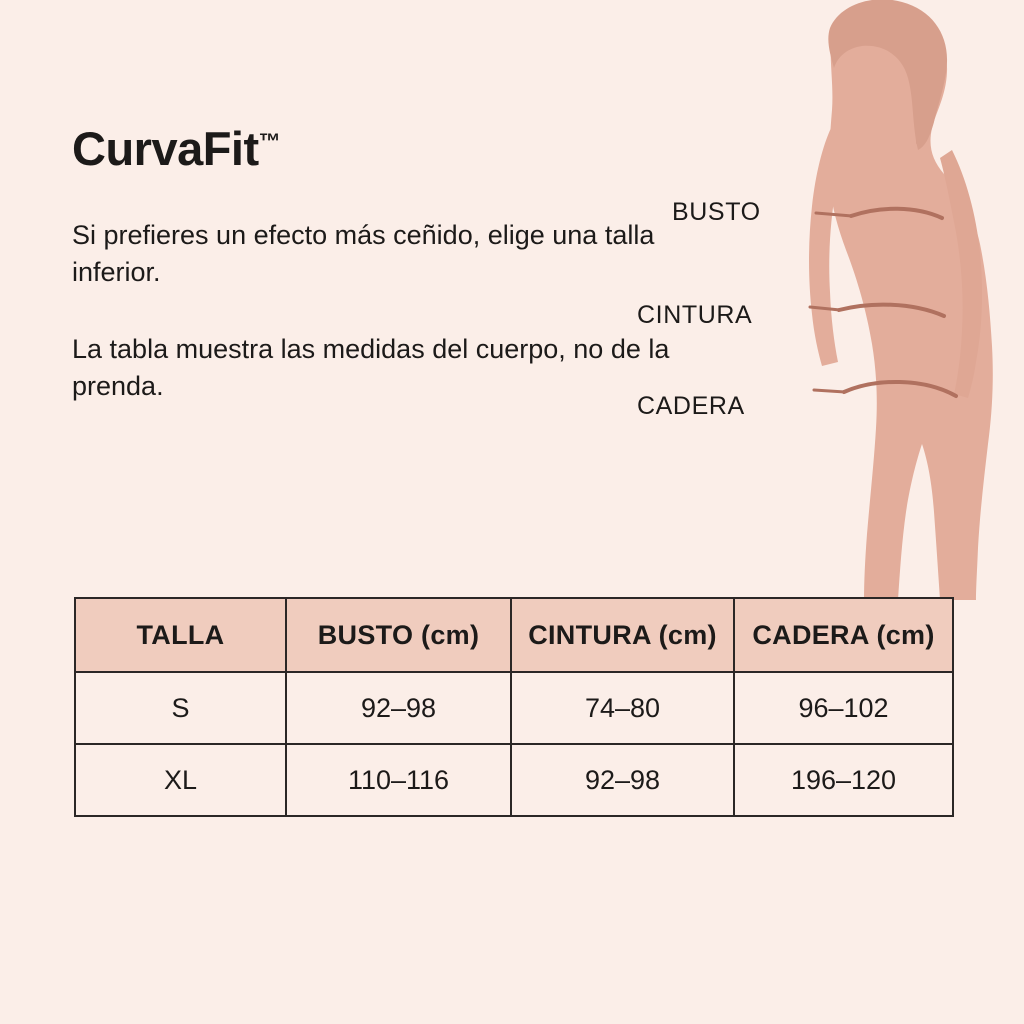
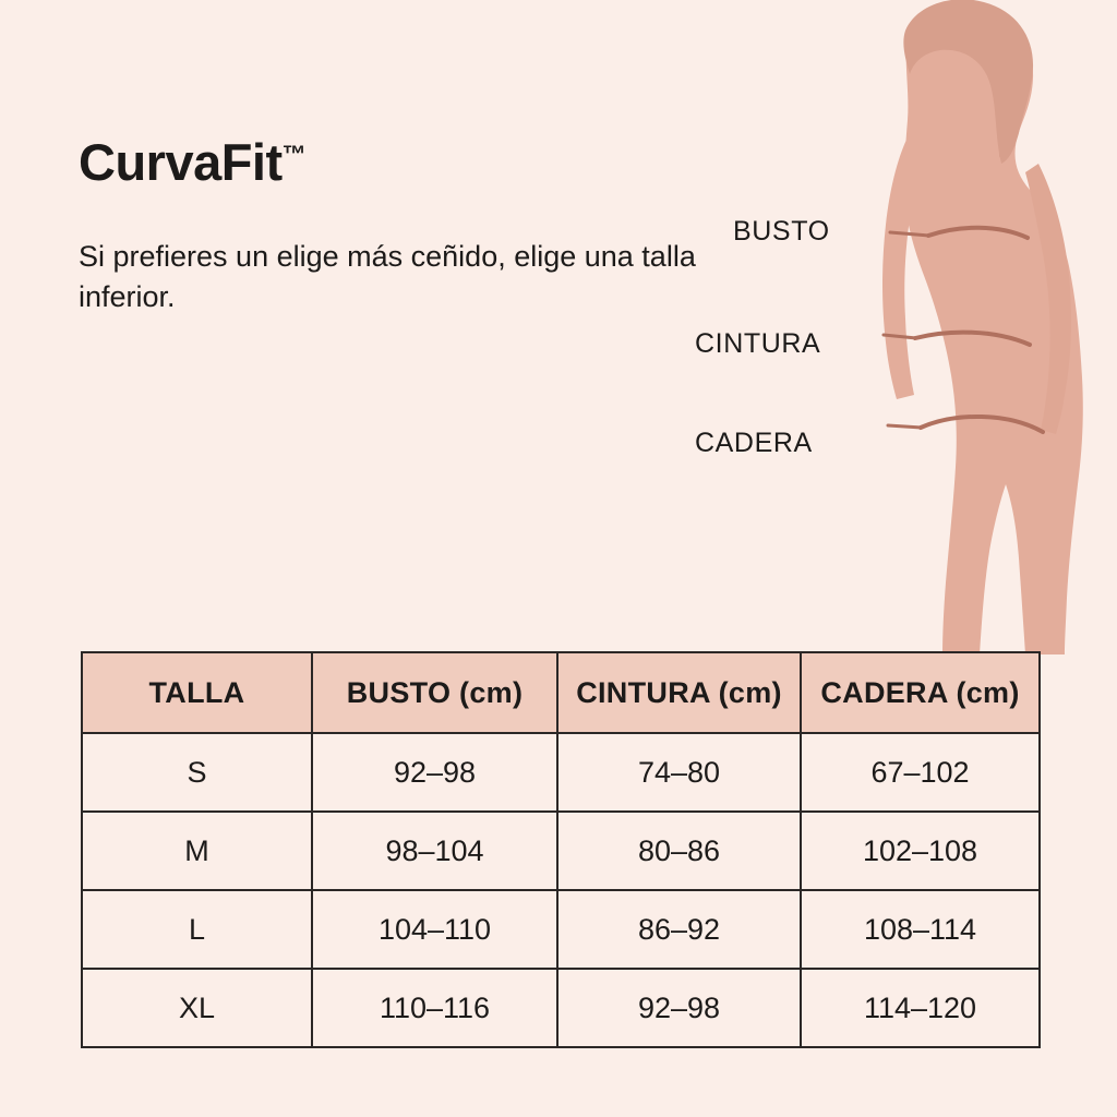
  CurvaFit™
- Si prefieres un efecto más ceñido, elige una talla inferior.
+ Si prefieres un elige más ceñido, elige una talla inferior.
- La tabla muestra las medidas del cuerpo, no de la prenda.
  BUSTO
  CINTURA
  CADERA
  TALLA	BUSTO (cm)	CINTURA (cm)	CADERA (cm)
- S	92–98	74–80	96–102
+ S	92–98	74–80	67–102
+ M	98–104	80–86	102–108
+ L	104–110	86–92	108–114
- XL	110–116	92–98	196–120
+ XL	110–116	92–98	114–120
